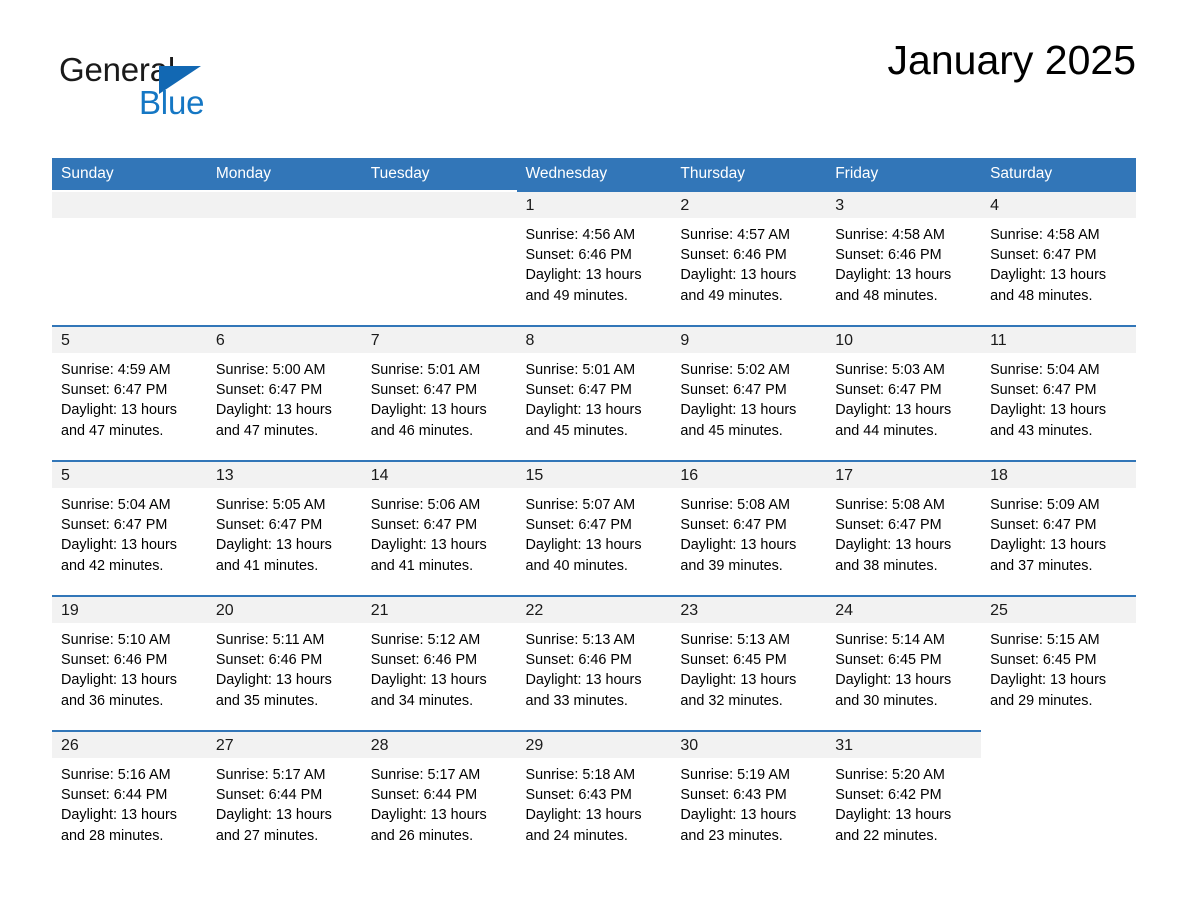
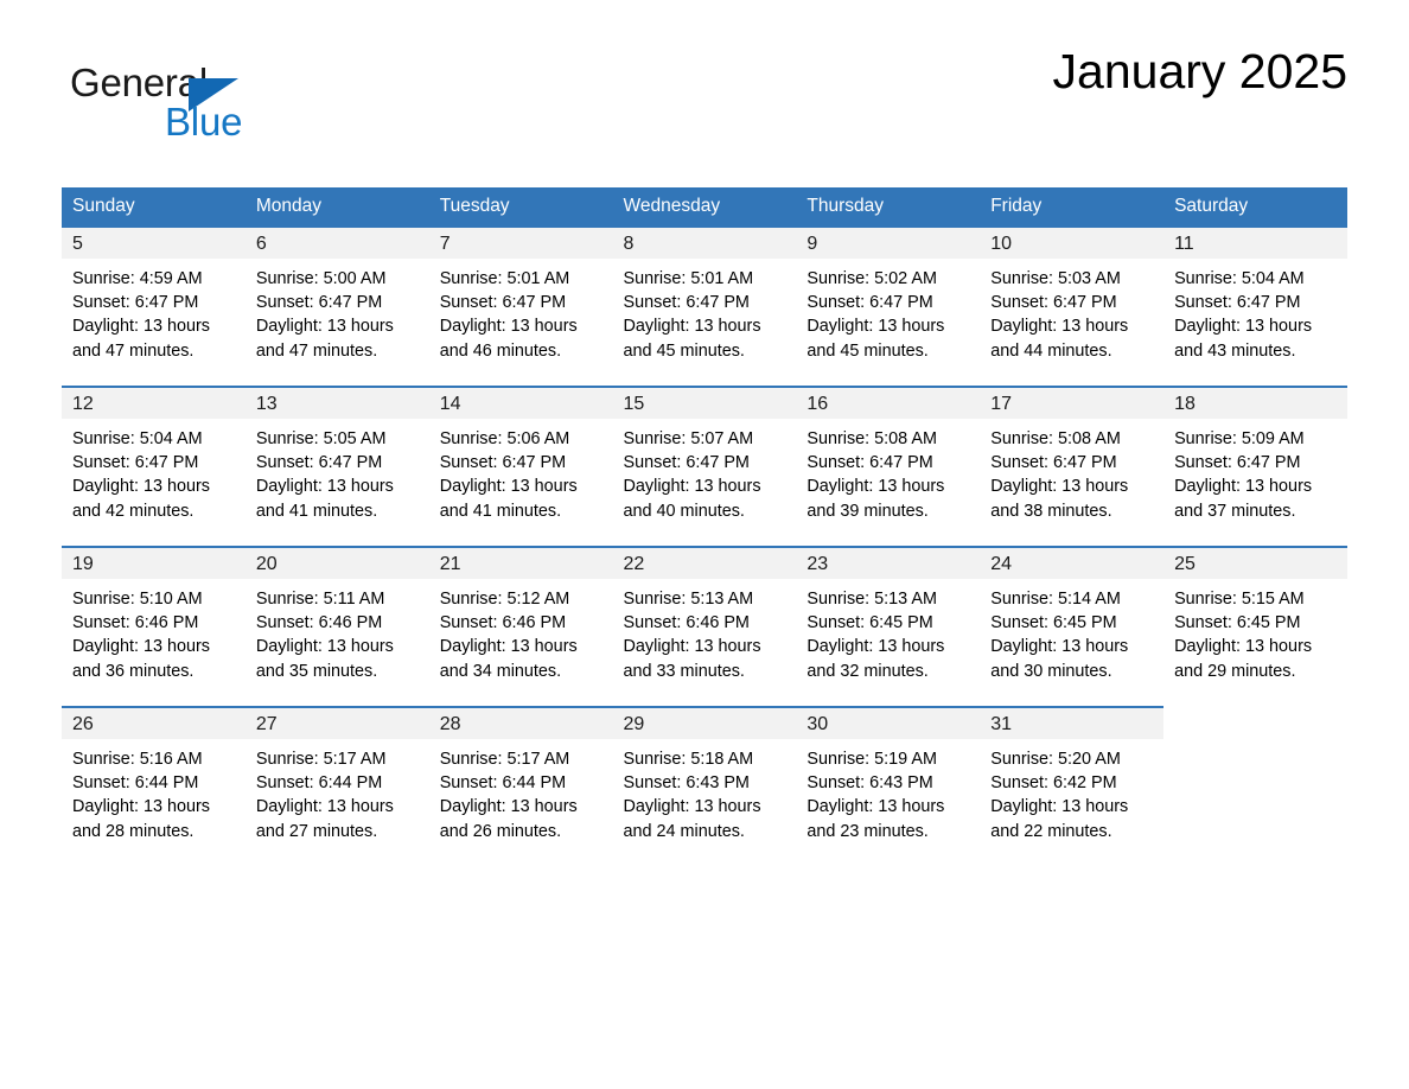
  General
  Blue
  January 2025
  Sunday	Monday	Tuesday	Wednesday	Thursday	Friday	Saturday
- 			1Sunrise: 4:56 AMSunset: 6:46 PMDaylight: 13 hoursand 49 minutes.	2Sunrise: 4:57 AMSunset: 6:46 PMDaylight: 13 hoursand 49 minutes.	3Sunrise: 4:58 AMSunset: 6:46 PMDaylight: 13 hoursand 48 minutes.	4Sunrise: 4:58 AMSunset: 6:47 PMDaylight: 13 hoursand 48 minutes.
  5Sunrise: 4:59 AMSunset: 6:47 PMDaylight: 13 hoursand 47 minutes.	6Sunrise: 5:00 AMSunset: 6:47 PMDaylight: 13 hoursand 47 minutes.	7Sunrise: 5:01 AMSunset: 6:47 PMDaylight: 13 hoursand 46 minutes.	8Sunrise: 5:01 AMSunset: 6:47 PMDaylight: 13 hoursand 45 minutes.	9Sunrise: 5:02 AMSunset: 6:47 PMDaylight: 13 hoursand 45 minutes.	10Sunrise: 5:03 AMSunset: 6:47 PMDaylight: 13 hoursand 44 minutes.	11Sunrise: 5:04 AMSunset: 6:47 PMDaylight: 13 hoursand 43 minutes.
- 5Sunrise: 5:04 AMSunset: 6:47 PMDaylight: 13 hoursand 42 minutes.	13Sunrise: 5:05 AMSunset: 6:47 PMDaylight: 13 hoursand 41 minutes.	14Sunrise: 5:06 AMSunset: 6:47 PMDaylight: 13 hoursand 41 minutes.	15Sunrise: 5:07 AMSunset: 6:47 PMDaylight: 13 hoursand 40 minutes.	16Sunrise: 5:08 AMSunset: 6:47 PMDaylight: 13 hoursand 39 minutes.	17Sunrise: 5:08 AMSunset: 6:47 PMDaylight: 13 hoursand 38 minutes.	18Sunrise: 5:09 AMSunset: 6:47 PMDaylight: 13 hoursand 37 minutes.
+ 12Sunrise: 5:04 AMSunset: 6:47 PMDaylight: 13 hoursand 42 minutes.	13Sunrise: 5:05 AMSunset: 6:47 PMDaylight: 13 hoursand 41 minutes.	14Sunrise: 5:06 AMSunset: 6:47 PMDaylight: 13 hoursand 41 minutes.	15Sunrise: 5:07 AMSunset: 6:47 PMDaylight: 13 hoursand 40 minutes.	16Sunrise: 5:08 AMSunset: 6:47 PMDaylight: 13 hoursand 39 minutes.	17Sunrise: 5:08 AMSunset: 6:47 PMDaylight: 13 hoursand 38 minutes.	18Sunrise: 5:09 AMSunset: 6:47 PMDaylight: 13 hoursand 37 minutes.
  19Sunrise: 5:10 AMSunset: 6:46 PMDaylight: 13 hoursand 36 minutes.	20Sunrise: 5:11 AMSunset: 6:46 PMDaylight: 13 hoursand 35 minutes.	21Sunrise: 5:12 AMSunset: 6:46 PMDaylight: 13 hoursand 34 minutes.	22Sunrise: 5:13 AMSunset: 6:46 PMDaylight: 13 hoursand 33 minutes.	23Sunrise: 5:13 AMSunset: 6:45 PMDaylight: 13 hoursand 32 minutes.	24Sunrise: 5:14 AMSunset: 6:45 PMDaylight: 13 hoursand 30 minutes.	25Sunrise: 5:15 AMSunset: 6:45 PMDaylight: 13 hoursand 29 minutes.
  26Sunrise: 5:16 AMSunset: 6:44 PMDaylight: 13 hoursand 28 minutes.	27Sunrise: 5:17 AMSunset: 6:44 PMDaylight: 13 hoursand 27 minutes.	28Sunrise: 5:17 AMSunset: 6:44 PMDaylight: 13 hoursand 26 minutes.	29Sunrise: 5:18 AMSunset: 6:43 PMDaylight: 13 hoursand 24 minutes.	30Sunrise: 5:19 AMSunset: 6:43 PMDaylight: 13 hoursand 23 minutes.	31Sunrise: 5:20 AMSunset: 6:42 PMDaylight: 13 hoursand 22 minutes.
